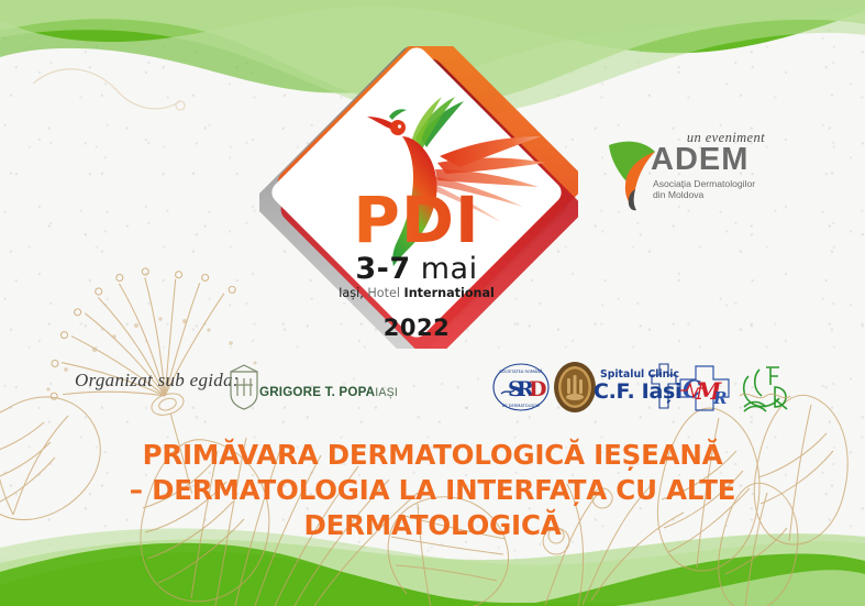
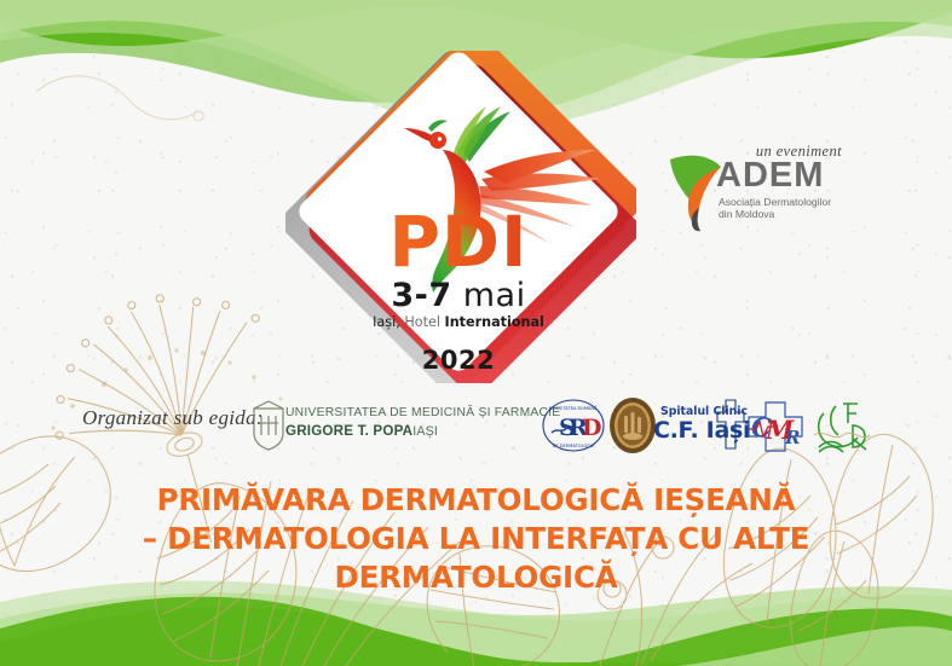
  PDI
  3-7 mai
  Iași, Hotel International
  2022
  un eveniment
  ADEM
  Asociația Dermatologilor
  din Moldova
  Organizat sub egida:
+ UNIVERSITATEA DE MEDICINĂ ȘI FARMACIE
  GRIGORE T. POPAIAȘI
  S
  R
  D
  Spitalulin
  C.F. Iai
  M
  R
  PRIMĂVARA DERMATOLOGICĂ IEȘEANĂ
  – DERMATOLOGIA LA INTERFAȚA CU ALTE DERMATOLOGICĂ
